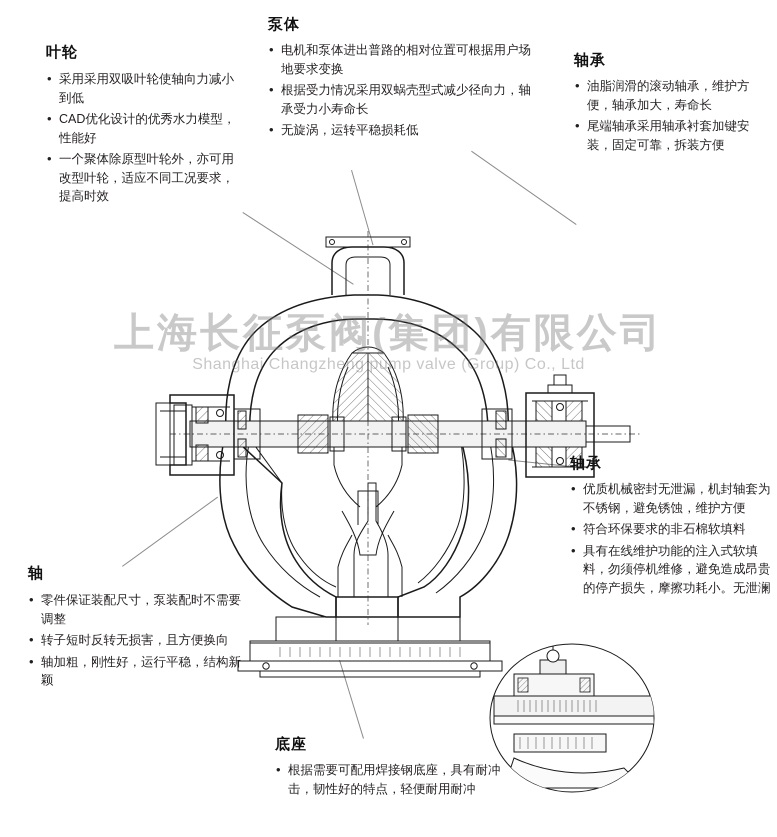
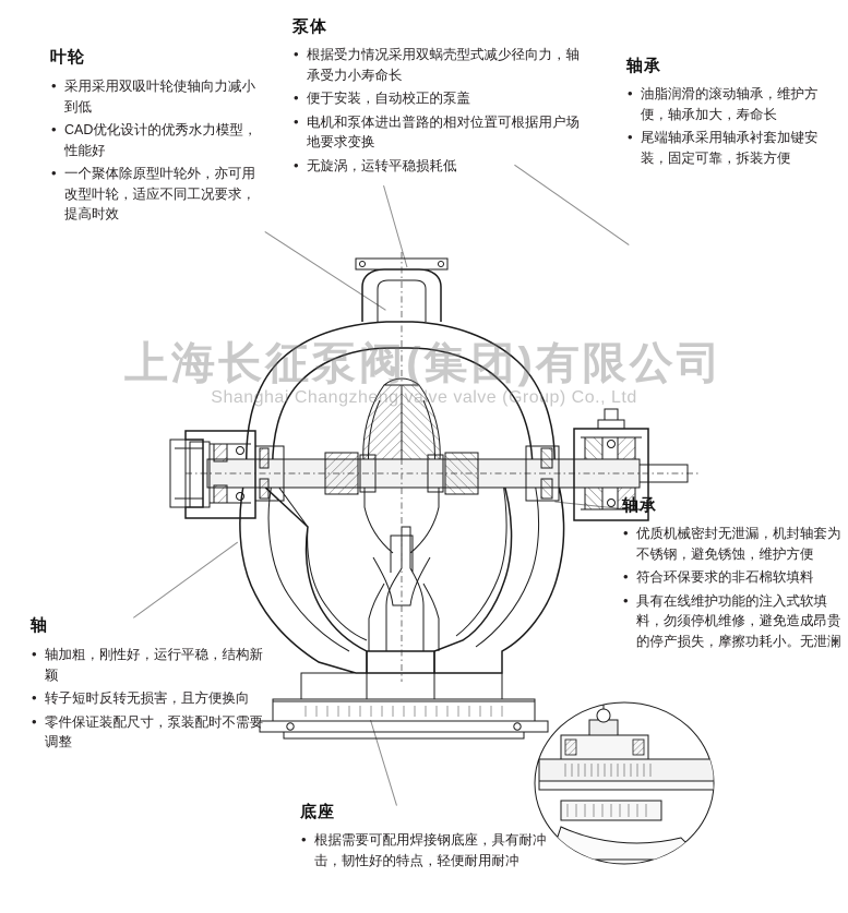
  上海长征泵阀(集团)有限公司
- Shanghai Changzheng pump valve (Group) Co., Ltd
+ Shanghai Changzheng valve valve (Group) Co., Ltd
  叶轮
  采用采用双吸叶轮使轴向力减小到低
  CAD优化设计的优秀水力模型，性能好
  一个聚体除原型叶轮外，亦可用改型叶轮，适应不同工况要求，提高时效
  泵体
- 电机和泵体进出普路的相对位置可根据用户场地要求变换
+ 根据受力情况采用双蜗壳型式减少径向力，轴承受力小寿命长
+ 便于安装，自动校正的泵盖
- 根据受力情况采用双蜗壳型式减少径向力，轴承受力小寿命长
+ 电机和泵体进出普路的相对位置可根据用户场地要求变换
  无旋涡，运转平稳损耗低
  轴承
  油脂润滑的滚动轴承，维护方便，轴承加大，寿命长
  尾端轴承采用轴承衬套加键安装，固定可靠，拆装方便
  优质机械密封无泄漏，机封轴套为不锈钢，避免锈蚀，维护方便
  符合环保要求的非石棉软填料
  具有在线维护功能的注入式软填料，勿须停机维修，避免造成昂贵的停产损失，摩擦功耗小。无泄澜
  轴
- 零件保证装配尺寸，泵装配时不需要调整
+ 轴加粗，刚性好，运行平稳，结构新颖
  转子短时反转无损害，且方便换向
- 轴加粗，刚性好，运行平稳，结构新颖
+ 零件保证装配尺寸，泵装配时不需要调整
  底座
  根据需要可配用焊接钢底座，具有耐冲击，韧性好的特点，轻便耐用耐冲
